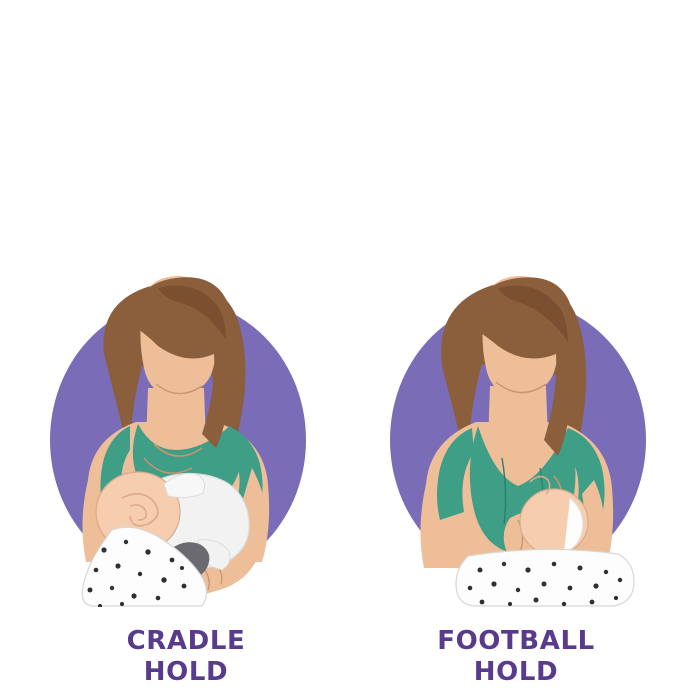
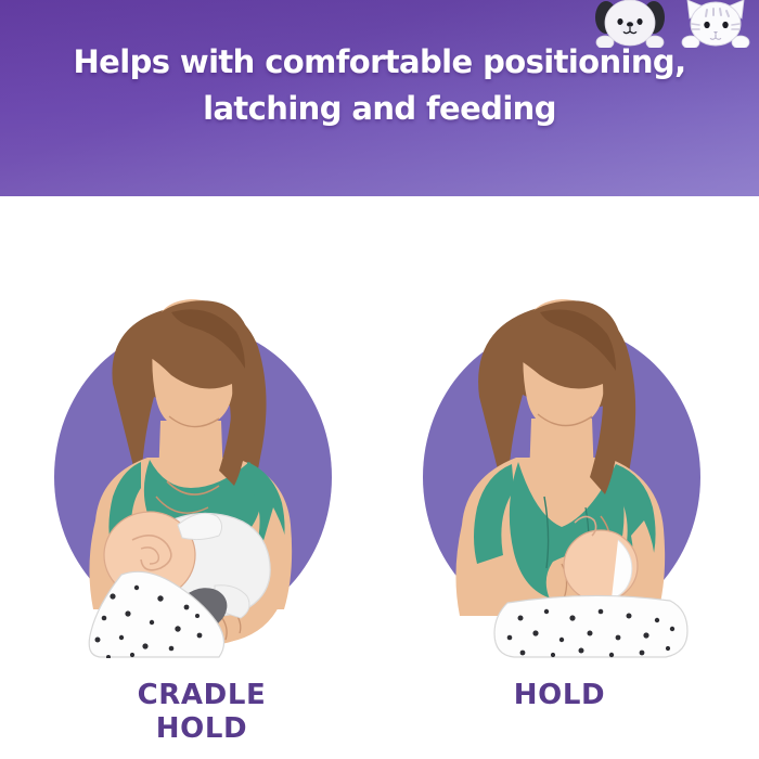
+ Helps with comfortable positioning,
+ latching and feeding
  CRADLE
  HOLD
- FOOTBALL
  HOLD
